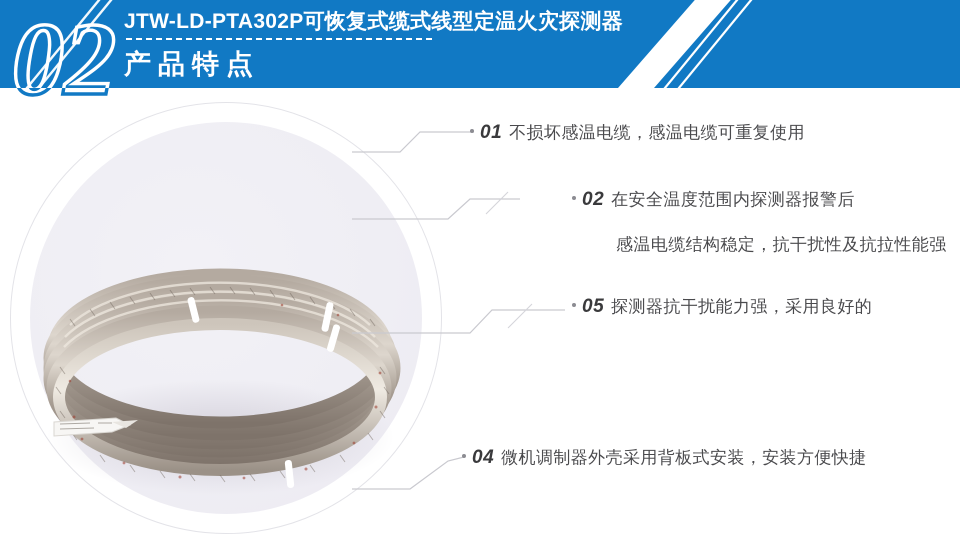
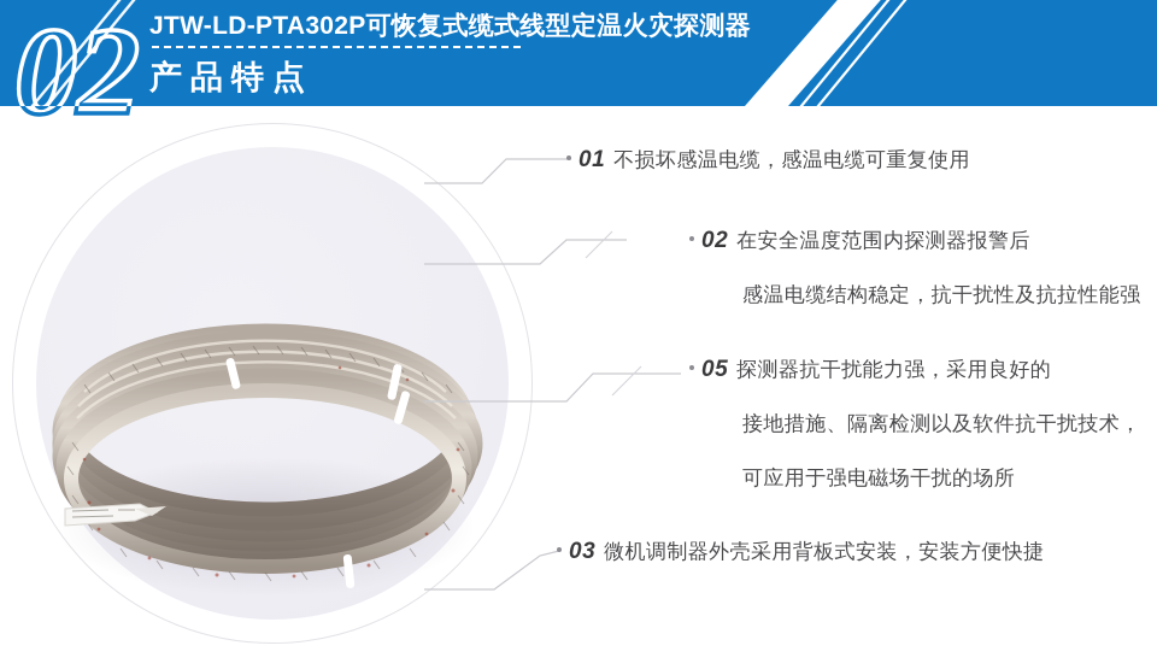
  JTW-LD-PTA302P可恢复式缆式线型定温火灾探测器
  产品特点
  02
  01 不损坏感温电缆，感温电缆可重复使用
  02 在安全温度范围内探测器报警后
  感温电缆结构稳定，抗干扰性及抗拉性能强
  05 探测器抗干扰能力强，采用良好的
+ 接地措施、隔离检测以及软件抗干扰技术，
+ 可应用于强电磁场干扰的场所
- 04 微机调制器外壳采用背板式安装，安装方便快捷
+ 03 微机调制器外壳采用背板式安装，安装方便快捷
